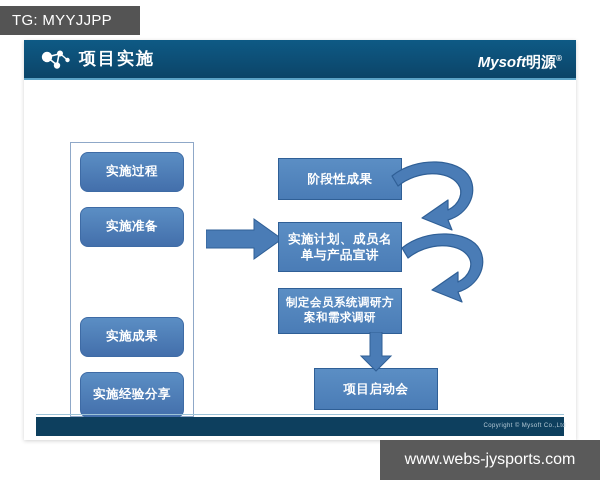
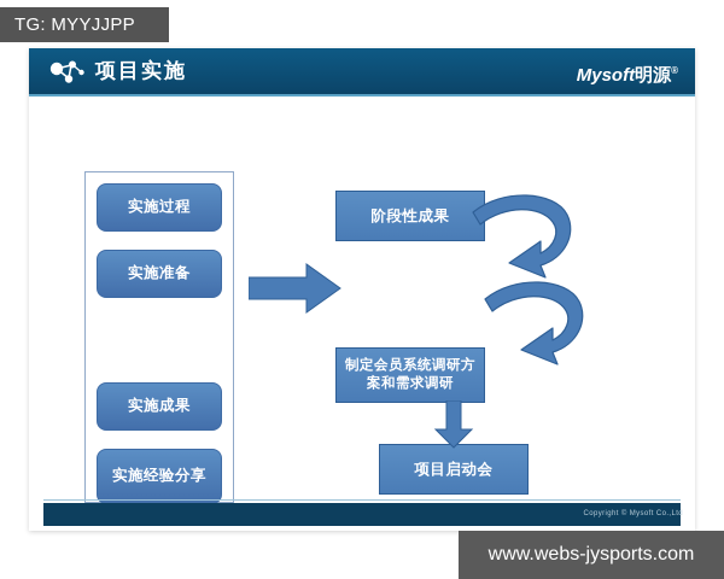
  TG: MYYJJPP
  项目实施
  Mysoft明源®
  实施过程
  实施准备
  实施成果
  实施经验分享
  阶段性成果
- 实施计划、成员名单与产品宣讲
  制定会员系统调研方案和需求调研
  项目启动会
  www.webs-jysports.com
